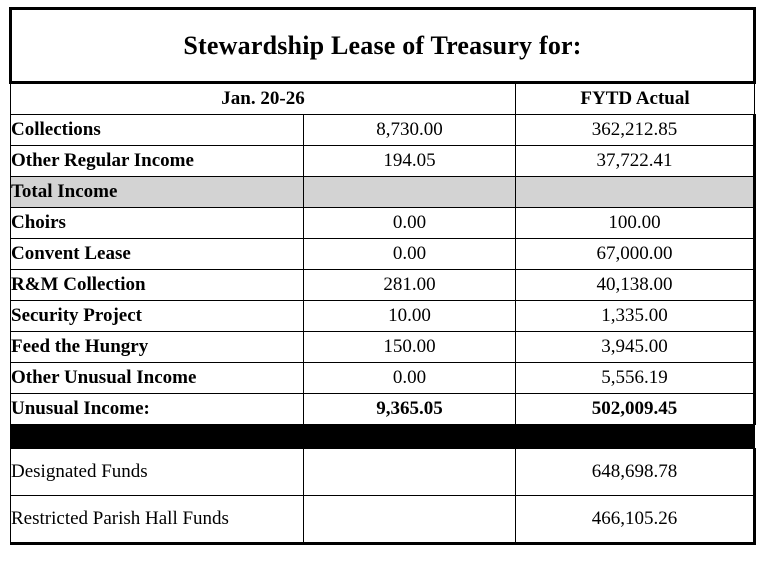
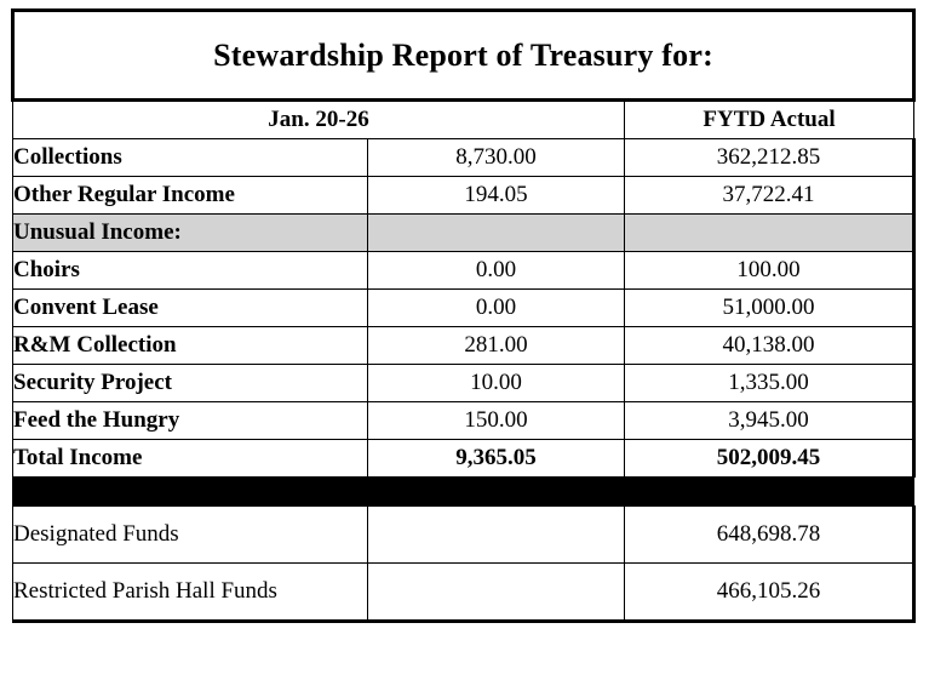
- Stewardship Lease of Treasury for:
+ Stewardship Report of Treasury for:
  Jan. 20-26	FYTD Actual
  Collections	8,730.00	362,212.85
  Other Regular Income	194.05	37,722.41
- Total Income
+ Unusual Income:
  Choirs	0.00	100.00
- Convent Lease	0.00	67,000.00
+ Convent Lease	0.00	51,000.00
  R&M Collection	281.00	40,138.00
  Security Project	10.00	1,335.00
  Feed the Hungry	150.00	3,945.00
- Other Unusual Income	0.00	5,556.19
- Unusual Income:	9,365.05	502,009.45
+ Total Income	9,365.05	502,009.45
  Designated Funds		648,698.78
  Restricted Parish Hall Funds		466,105.26
